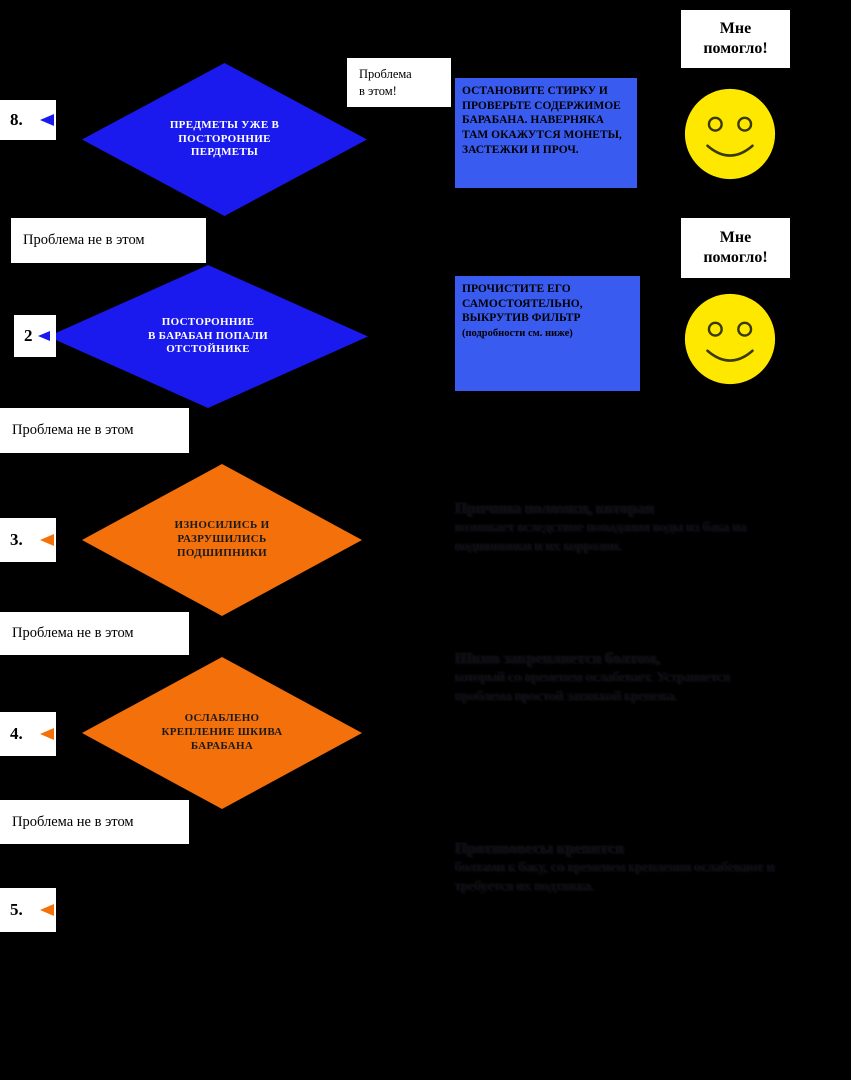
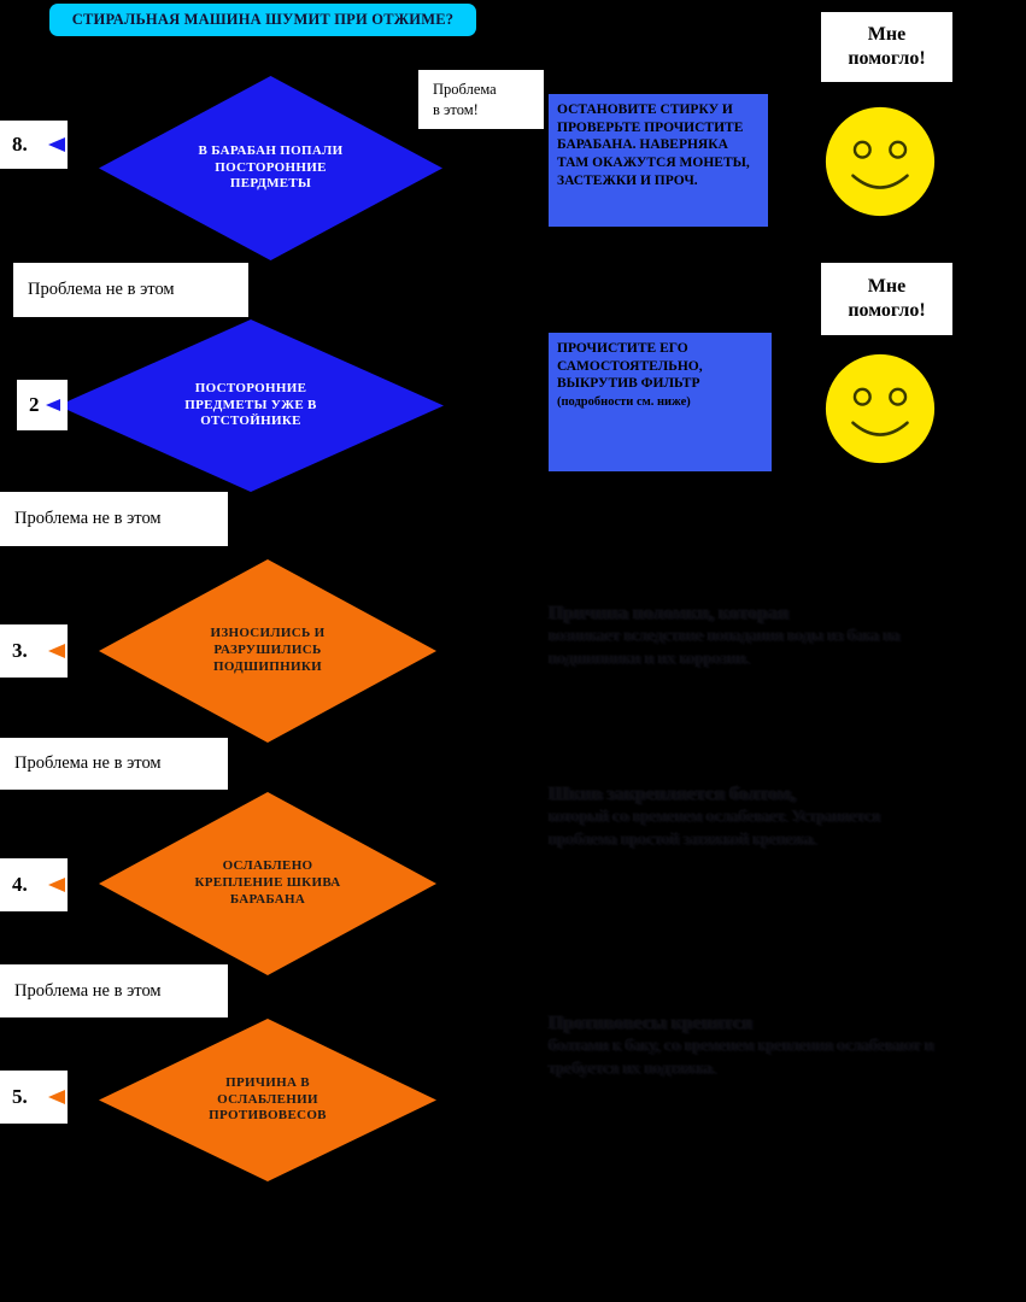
+ СТИРАЛЬНАЯ МАШИНА ШУМИТ ПРИ ОТЖИМЕ?
- ПРЕДМЕТЫ УЖЕ В
+ В БАРАБАН ПОПАЛИ
  ПОСТОРОННИЕ
  ПЕРДМЕТЫ
  8.
  Проблема
  в этом!
- ОСТАНОВИТЕ СТИРКУ И ПРОВЕРЬТЕ СОДЕРЖИМОЕ БАРАБАНА. НАВЕРНЯКА ТАМ ОКАЖУТСЯ МОНЕТЫ, ЗАСТЕЖКИ И ПРОЧ.
+ ОСТАНОВИТЕ СТИРКУ И ПРОВЕРЬТЕ ПРОЧИСТИТЕ БАРАБАНА. НАВЕРНЯКА ТАМ ОКАЖУТСЯ МОНЕТЫ, ЗАСТЕЖКИ И ПРОЧ.
  Мне
  помогло!
  Проблема не в этом
  ПОСТОРОННИЕ
- В БАРАБАН ПОПАЛИ
+ ПРЕДМЕТЫ УЖЕ В
  ОТСТОЙНИКЕ
  2
  ПРОЧИСТИТЕ ЕГО САМОСТОЯТЕЛЬНО, ВЫКРУТИВ ФИЛЬТР (подробности см. ниже)
  Мне
  помогло!
  Проблема не в этом
  ИЗНОСИЛИСЬ И
  РАЗРУШИЛИСЬ
  ПОДШИПНИКИ
  3.
  Проблема не в этом
  ОСЛАБЛЕНО
  КРЕПЛЕНИЕ ШКИВА
  БАРАБАНА
  4.
  Проблема не в этом
+ ПРИЧИНА В
+ ОСЛАБЛЕНИИ
+ ПРОТИВОВЕСОВ
  5.
